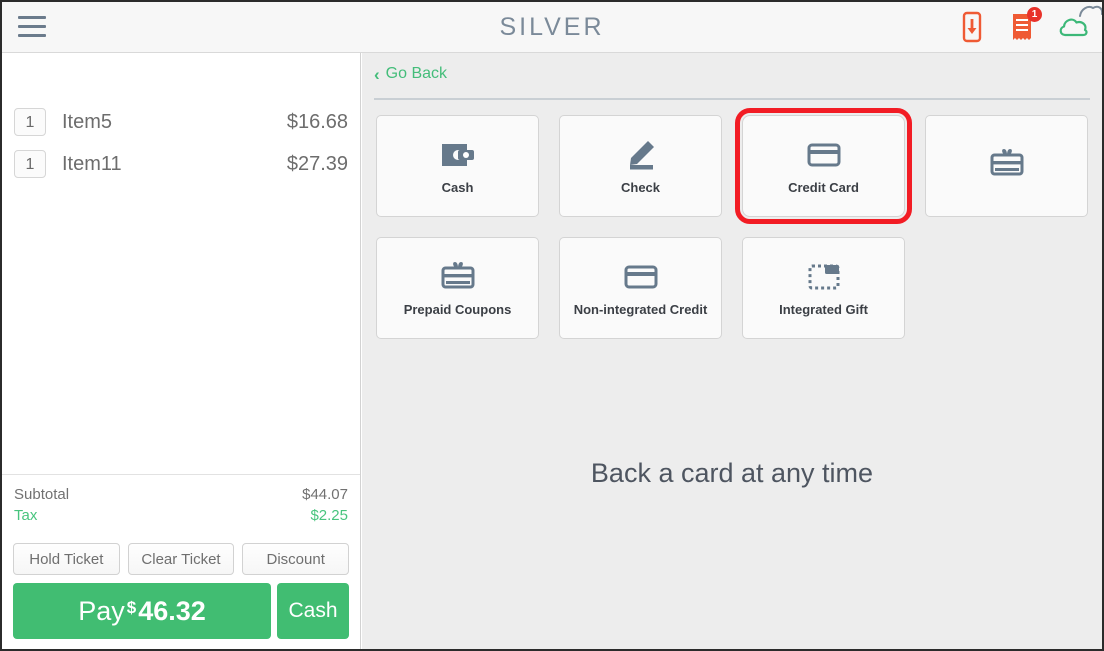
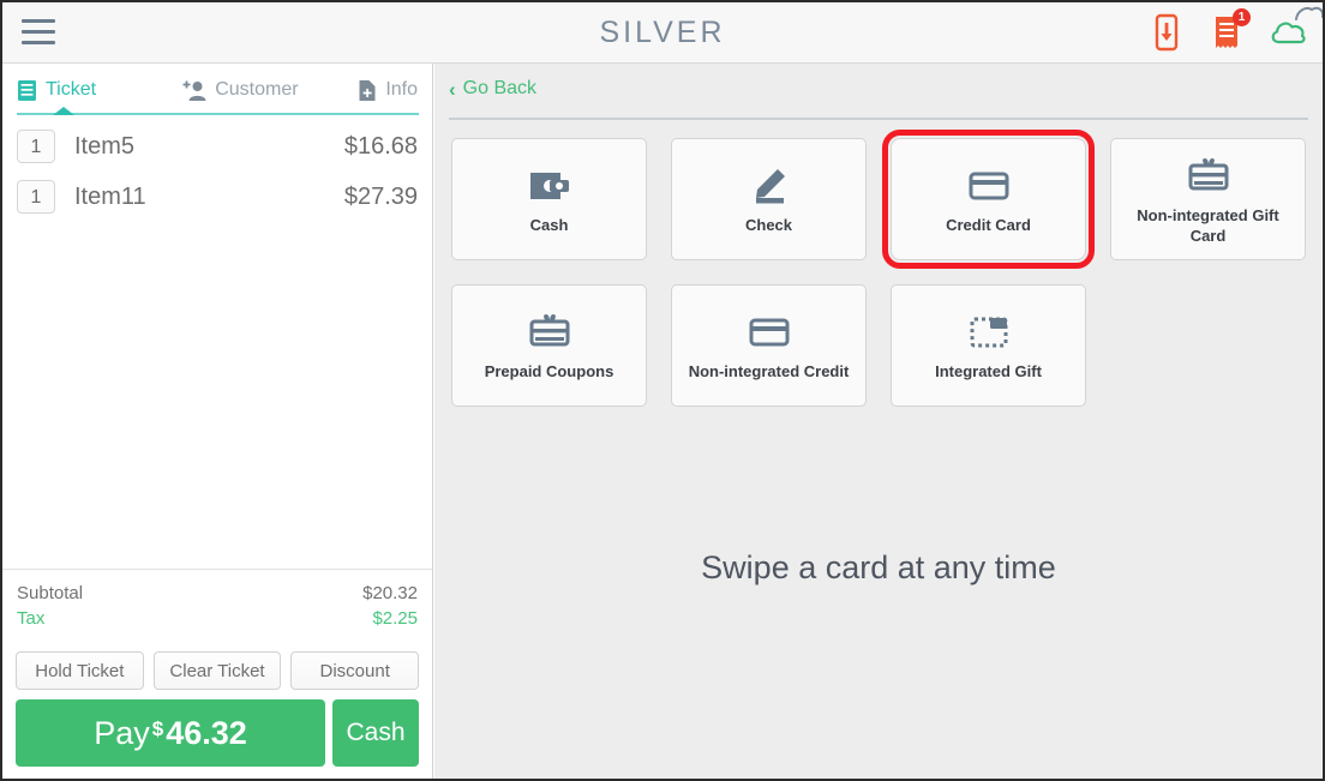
  SILVER
  1
+ Ticket
+ Customer
+ Info
  1
  Item5
  $16.68
  1
  Item11
  $27.39
  Subtotal
- $44.07
+ $20.32
  Tax
  $2.25
  Hold Ticket
  Clear Ticket
  Discount
  Pay
  $
  46.32
  Cash
  ‹
  Go Back
  Cash
  Check
  Credit Card
+ Non-integrated Gift Card
  Prepaid Coupons
  Non-integrated Credit
  Integrated Gift
- Back a card at any time
+ Swipe a card at any time
